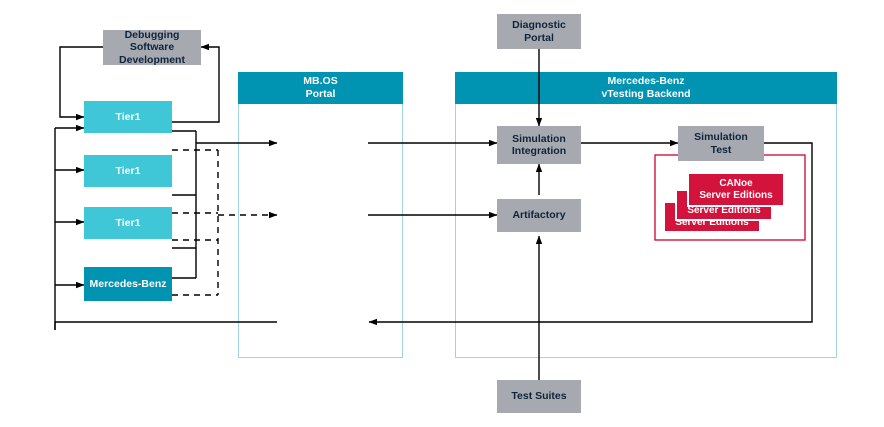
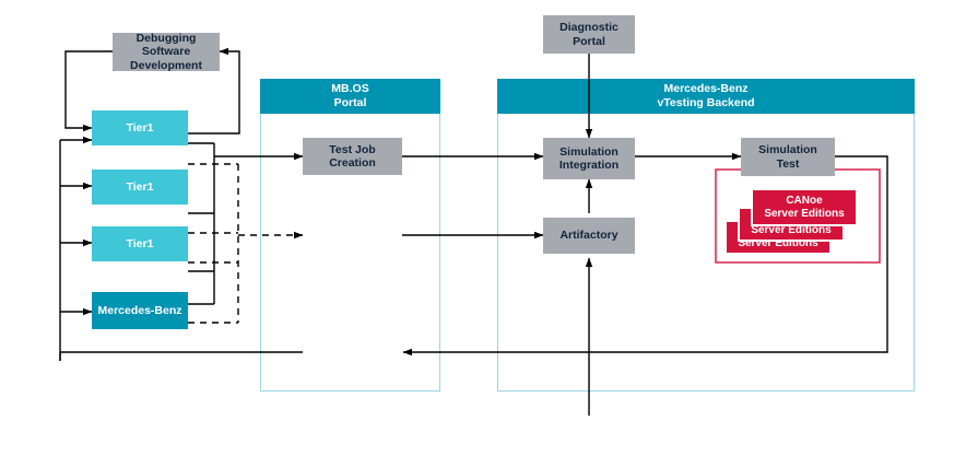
  MB.OS
  Portal
  Mercedes-Benz
  vTesting Backend
  Debugging
  Software
  Development
  Tier1
  Tier1
  Tier1
  Mercedes-Benz
+ Test Job
+ Creation
  Diagnostic
  Portal
- Test Suites
  Simulation
  Integration
  Artifactory
  Server Editions
  Server Editions
  CANoe
  Server Editions
  Simulation
  Test
